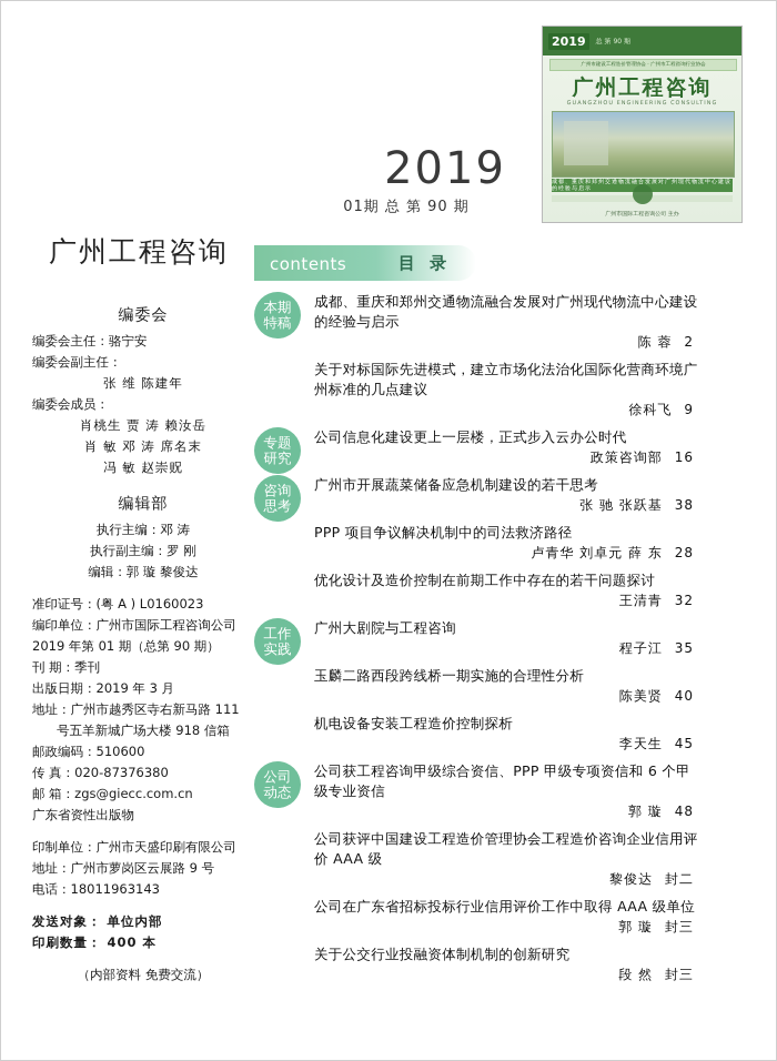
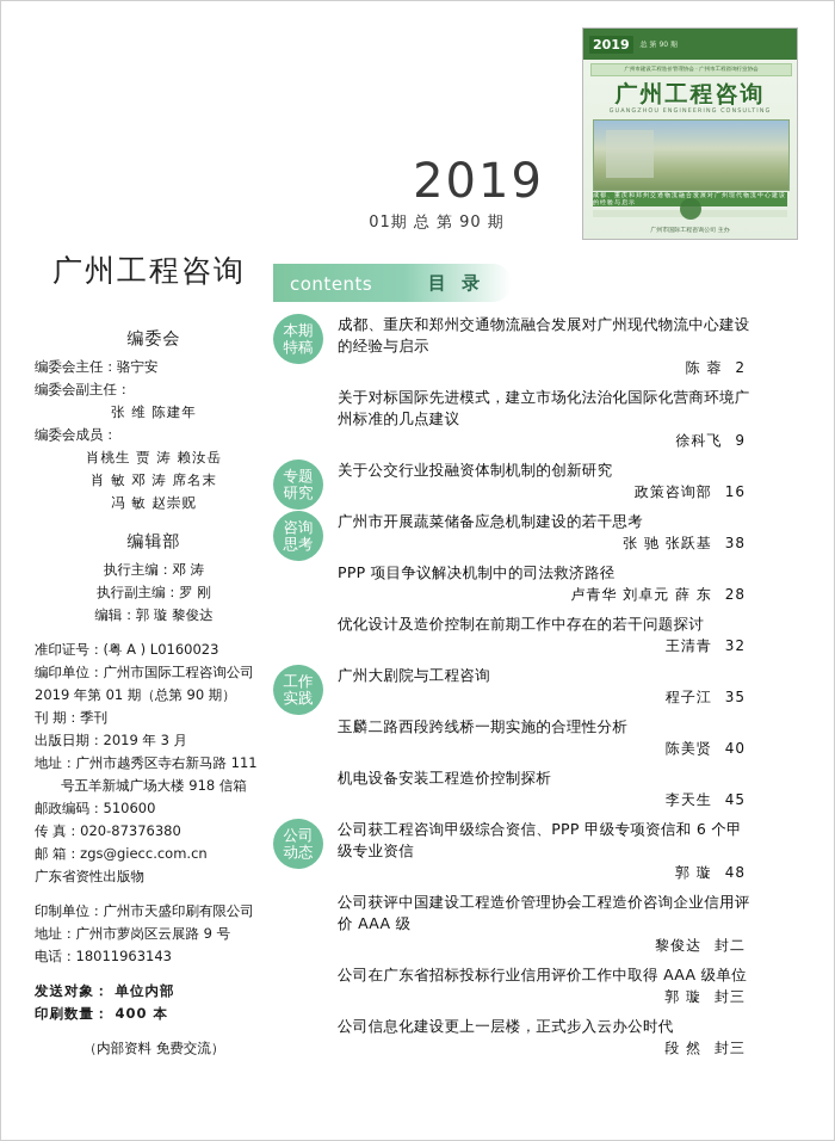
  2019
  广州工程咨询
  2019
  01期 总 第 90 期
  广州工程咨询
  编委会
  编委会主任：骆宁安
  编委会副主任：
  张 维 陈建年
  编委会成员：
  肖桃生 贾 涛 赖汝岳
  肖 敏 邓 涛 席名末
  冯 敏 赵崇贶
  编辑部
  执行主编：邓 涛
  执行副主编：罗 刚
  编辑：郭 璇 黎俊达
  准印证号：(粤 A ) L0160023
  编印单位：广州市国际工程咨询公司
  2019 年第 01 期（总第 90 期）
  刊 期：季刊
  出版日期：2019 年 3 月
  地址：广州市越秀区寺右新马路 111
  号五羊新城广场大楼 918 信箱
  邮政编码：510600
  传 真：020-87376380
  邮 箱：zgs@giecc.com.cn
  广东省资性出版物
  印制单位：广州市天盛印刷有限公司
  地址：广州市萝岗区云展路 9 号
  电话：18011963143
  发送对象： 单位内部
  印刷数量： 400 本
  （内部资料 免费交流）
  contents
  目 录
  本期
  特稿
  成都、重庆和郑州交通物流融合发展对广州现代物流中心建设的经验与启示
  陈 蓉 2
  关于对标国际先进模式，建立市场化法治化国际化营商环境广州标准的几点建议
  徐科飞 9
  专题
  研究
- 公司信息化建设更上一层楼，正式步入云办公时代
+ 关于公交行业投融资体制机制的创新研究
  政策咨询部 16
  咨询
  思考
  广州市开展蔬菜储备应急机制建设的若干思考
  张 驰 张跃基 38
  PPP 项目争议解决机制中的司法救济路径
  卢青华 刘卓元 薛 东 28
  优化设计及造价控制在前期工作中存在的若干问题探讨
  王清青 32
  工作
  实践
  广州大剧院与工程咨询
  程子江 35
  玉麟二路西段跨线桥一期实施的合理性分析
  陈美贤 40
  机电设备安装工程造价控制探析
  李天生 45
  公司
  动态
  公司获工程咨询甲级综合资信、PPP 甲级专项资信和 6 个甲级专业资信
  郭 璇 48
  公司获评中国建设工程造价管理协会工程造价咨询企业信用评价 AAA 级
  黎俊达 封二
  公司在广东省招标投标行业信用评价工作中取得 AAA 级单位
  郭 璇 封三
- 关于公交行业投融资体制机制的创新研究
+ 公司信息化建设更上一层楼，正式步入云办公时代
  段 然 封三
